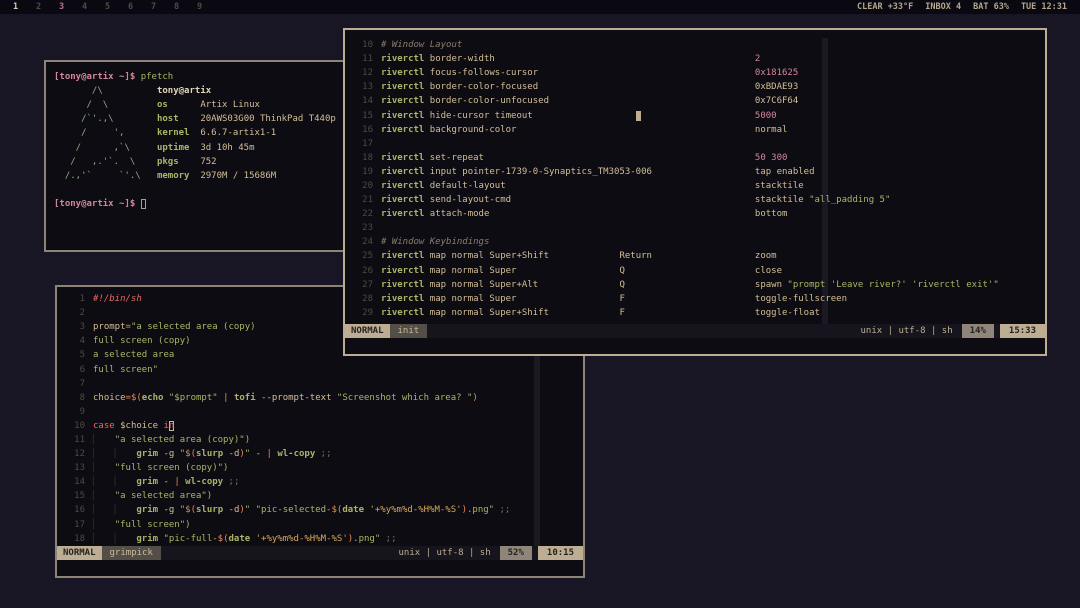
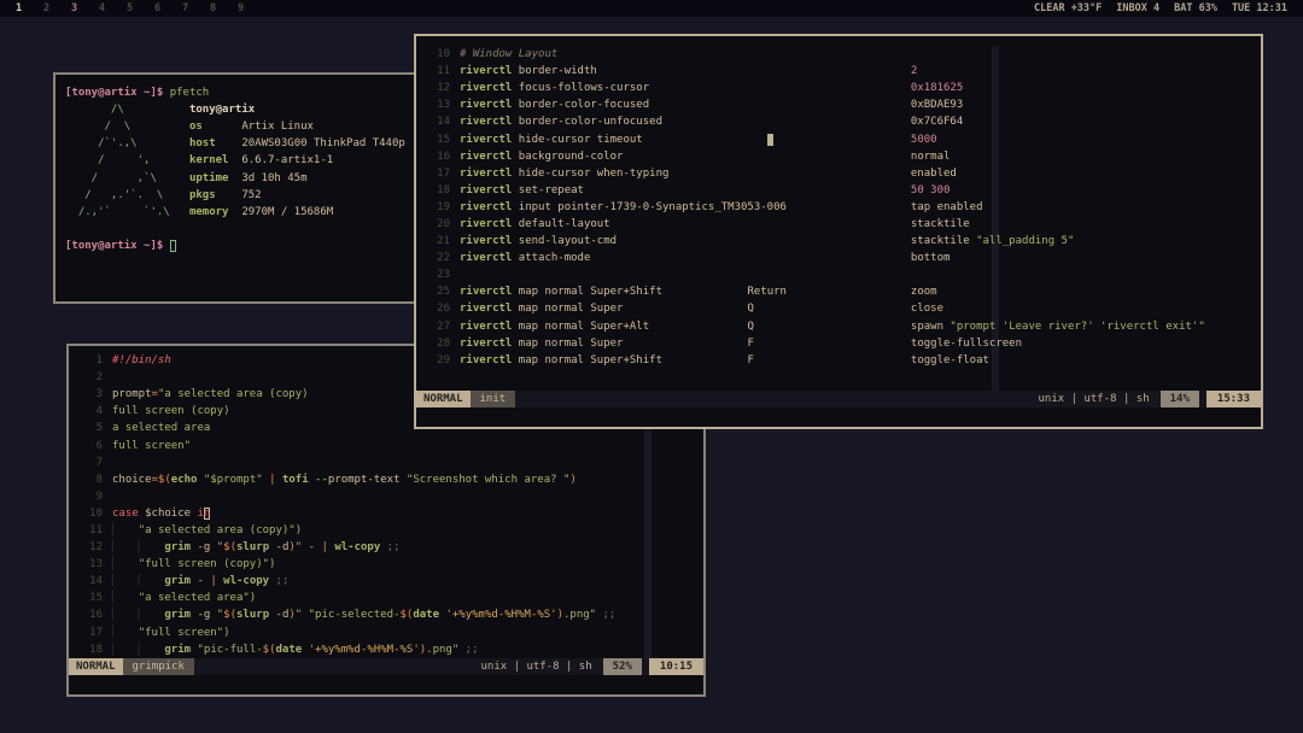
  1
  2
  3
  4
  5
  6
  7
  8
  9
  CLEAR +33°F
  INBOX 4
  BAT 63%
  TUE 12:31
  [tony@artix ~]$ pfetch
  /\ tony@artix
  / \ os Artix Linux
  /`'.,\ host 20AWS03G00 ThinkPad T440p
  / ', kernel 6.6.7-artix1-1
  / ,`\ uptime 3d 10h 45m
  / ,.'`. \ pkgs 752
  /.,'` `'.\ memory 2970M / 15686M
  [tony@artix ~]$
  1
  #!/bin/sh
  2
  3
  prompt="a selected area (copy)
  4
  full screen (copy)
  5
  a selected area
  6
  full screen"
  7
  8
  choice=$(echo "$prompt" | tofi --prompt-text "Screenshot which area? ")
  9
  10
  case $choice in
  11
  ▏ "a selected area (copy)")
  12
  ▏ grim -g "$(slurp -d)" - | wl-copy ;;
  13
  ▏ "full screen (copy)")
  14
  ▏ grim - | wl-copy ;;
  15
  ▏ "a selected area")
  16
  ▏ grim -g "$(slurp -d)" "pic-selected-$(date '+%y%m%d-%H%M-%S').png" ;;
  17
  ▏ "full screen")
  18
  ▏ grim "pic-full-$(date '+%y%m%d-%H%M-%S').png" ;;
  NORMAL
  grimpick
  unix | utf-8 | sh
  52%
  10:15
  10
  # Window Layout
  11
  riverctl border-width 2
  12
  riverctl focus-follows-cursor 0x181625
  13
  riverctl border-color-focused 0xBDAE93
  14
  riverctl border-color-unfocused 0x7C6F64
  15
  riverctl hide-cursor timeout 5000
  16
  riverctl background-color normal
  17
+ riverctl hide-cursor when-typing enabled
  18
  riverctl set-repeat 50 300
  19
  riverctl input pointer-1739-0-Synaptics_TM3053-006 tap enabled
  20
  riverctl default-layout stacktile
  21
  riverctl send-layout-cmd stacktile "all_padding 5"
  22
  riverctl attach-mode bottom
  23
- 24
- # Window Keybindings
  25
  riverctl map normal Super+Shift Return zoom
  26
  riverctl map normal Super Q close
  27
  riverctl map normal Super+Alt Q spawn "prompt 'Leave river?' 'riverctl exit'"
  28
  riverctl map normal Super F toggle-fullscreen
  29
  riverctl map normal Super+Shift F toggle-float
  NORMAL
  init
  unix | utf-8 | sh
  14%
  15:33
